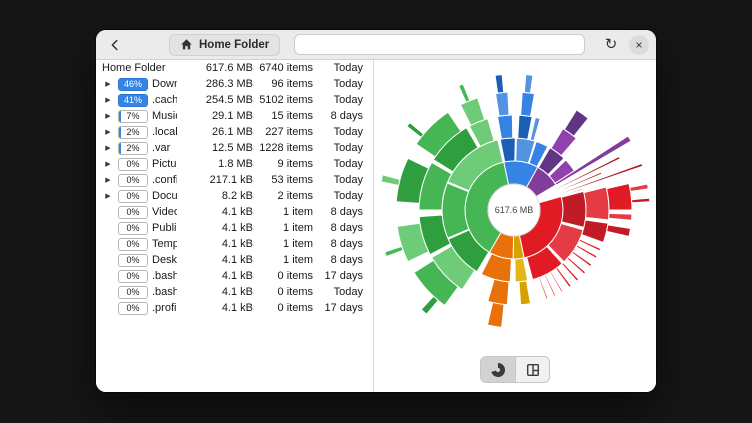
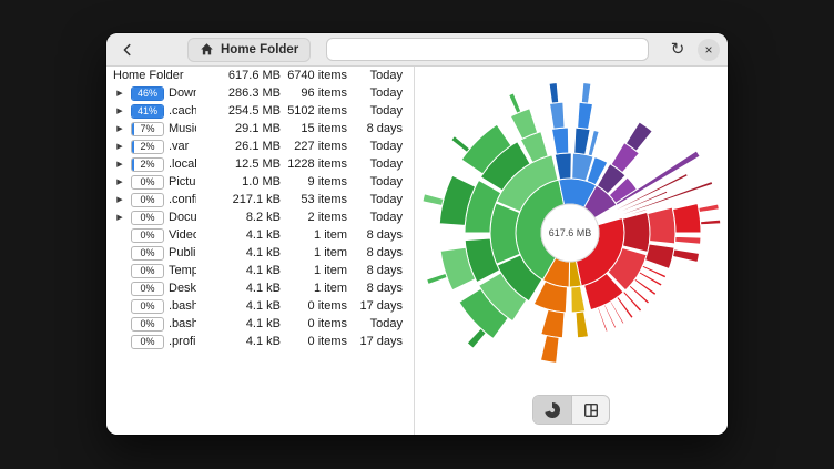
  Home Folder
  ↻
  ×
  Home Folder
  617.6 MB
  6740 items
  Today
  46%
  286.3 MB
  96 items
  Today
  41%
  .cach
  254.5 MB
  5102 items
  Today
  7%
  Musi
  29.1 MB
  15 items
  8 days
  2%
- .local
+ .var
  26.1 MB
  227 items
  Today
  2%
- .var
+ .local
  12.5 MB
  1228 items
  Today
  0%
- 1.8 MB
+ 1.0 MB
  9 items
  Today
  0%
  .conf
  217.1 kB
  53 items
  Today
  0%
  8.2 kB
  2 items
  Today
  0%
  Video
  4.1 kB
  1 item
  8 days
  0%
  Publi
  4.1 kB
  1 item
  8 days
  0%
  4.1 kB
  1 item
  8 days
  0%
  4.1 kB
  1 item
  8 days
  0%
  .bash
  4.1 kB
  0 items
  17 days
  0%
  4.1 kB
  0 items
  Today
  0%
  .profi
  4.1 kB
  0 items
  17 days
  617.6 MB
